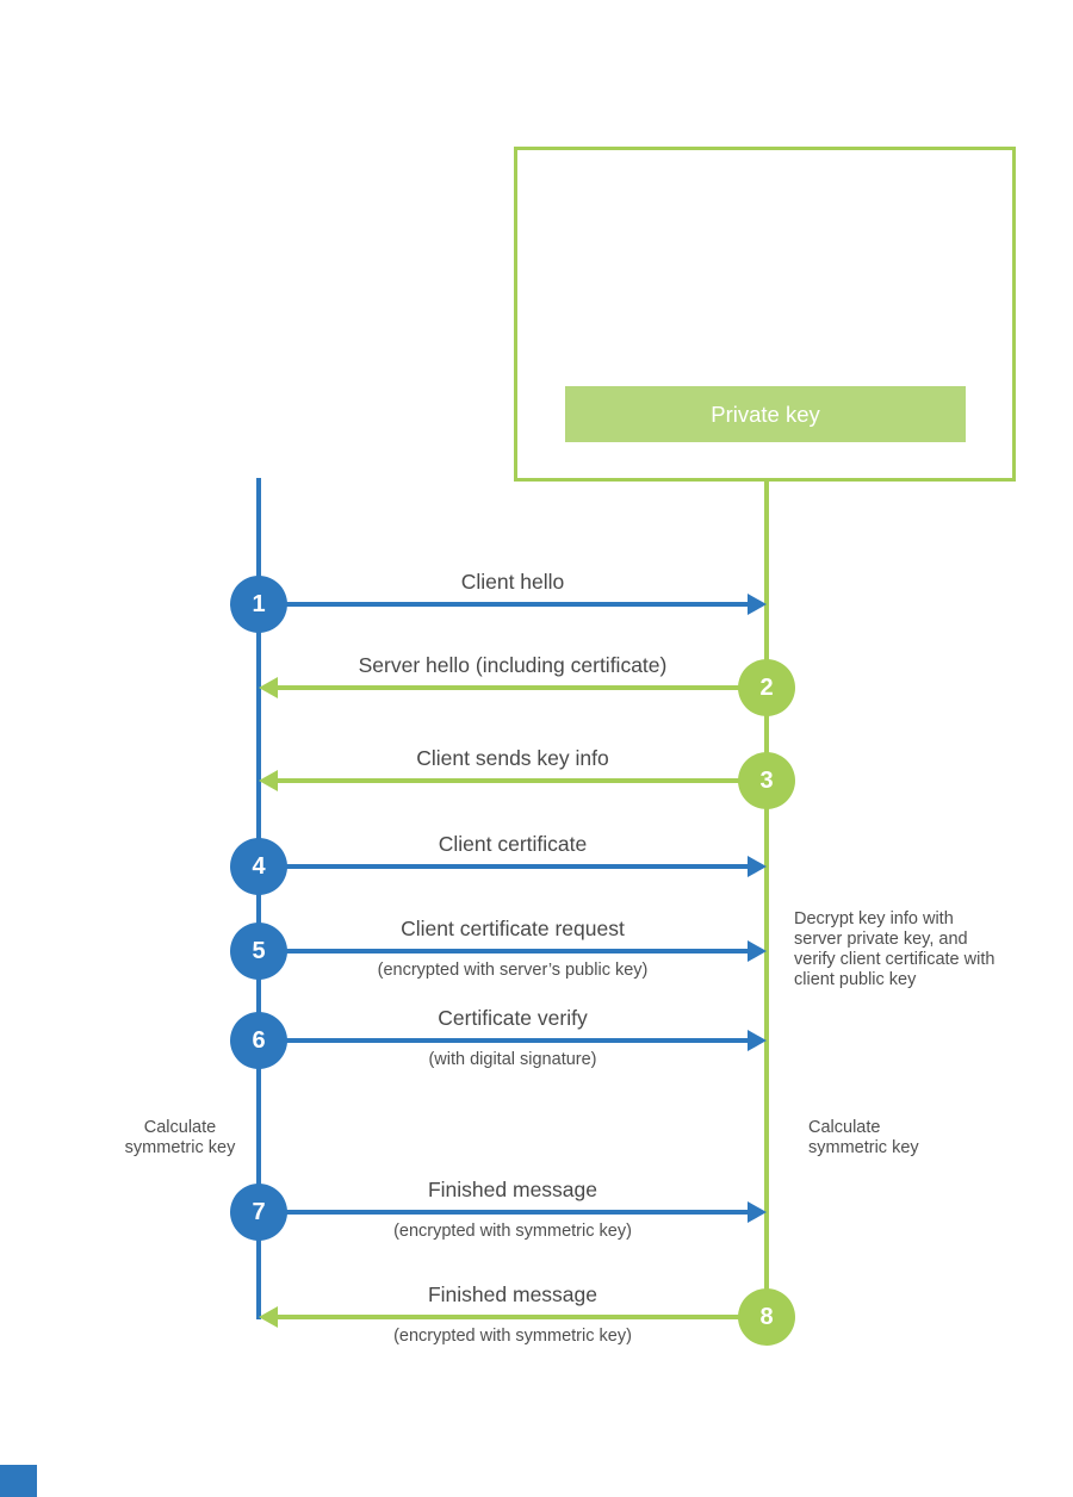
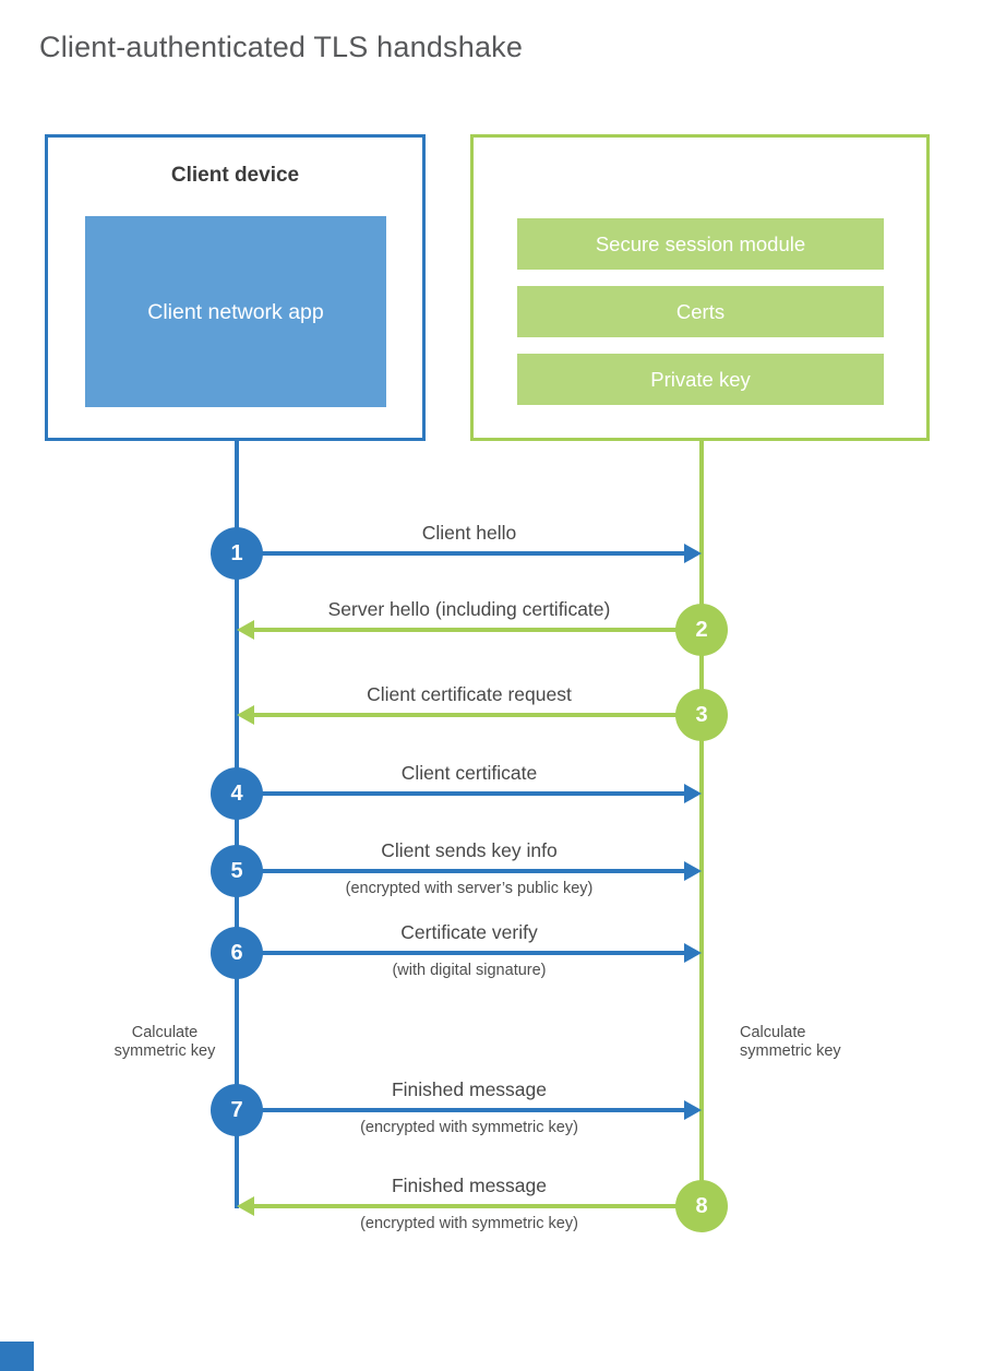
+ Client-authenticated TLS handshake
+ Client device
+ Client network app
+ Secure session module
+ Certs
  Private key
  Client hello
  1
  Server hello (including certificate)
  2
- Client sends key info
+ Client certificate request
  3
  Client certificate
  4
- Client certificate request
+ Client sends key info
  5
  (encrypted with server’s public key)
  Certificate verify
  6
  (with digital signature)
  Finished message
  7
  (encrypted with symmetric key)
  Finished message
  8
  (encrypted with symmetric key)
- Decrypt key info with server private key, and verify client certificate with client public key
  Calculate symmetric key
  Calculate symmetric key
